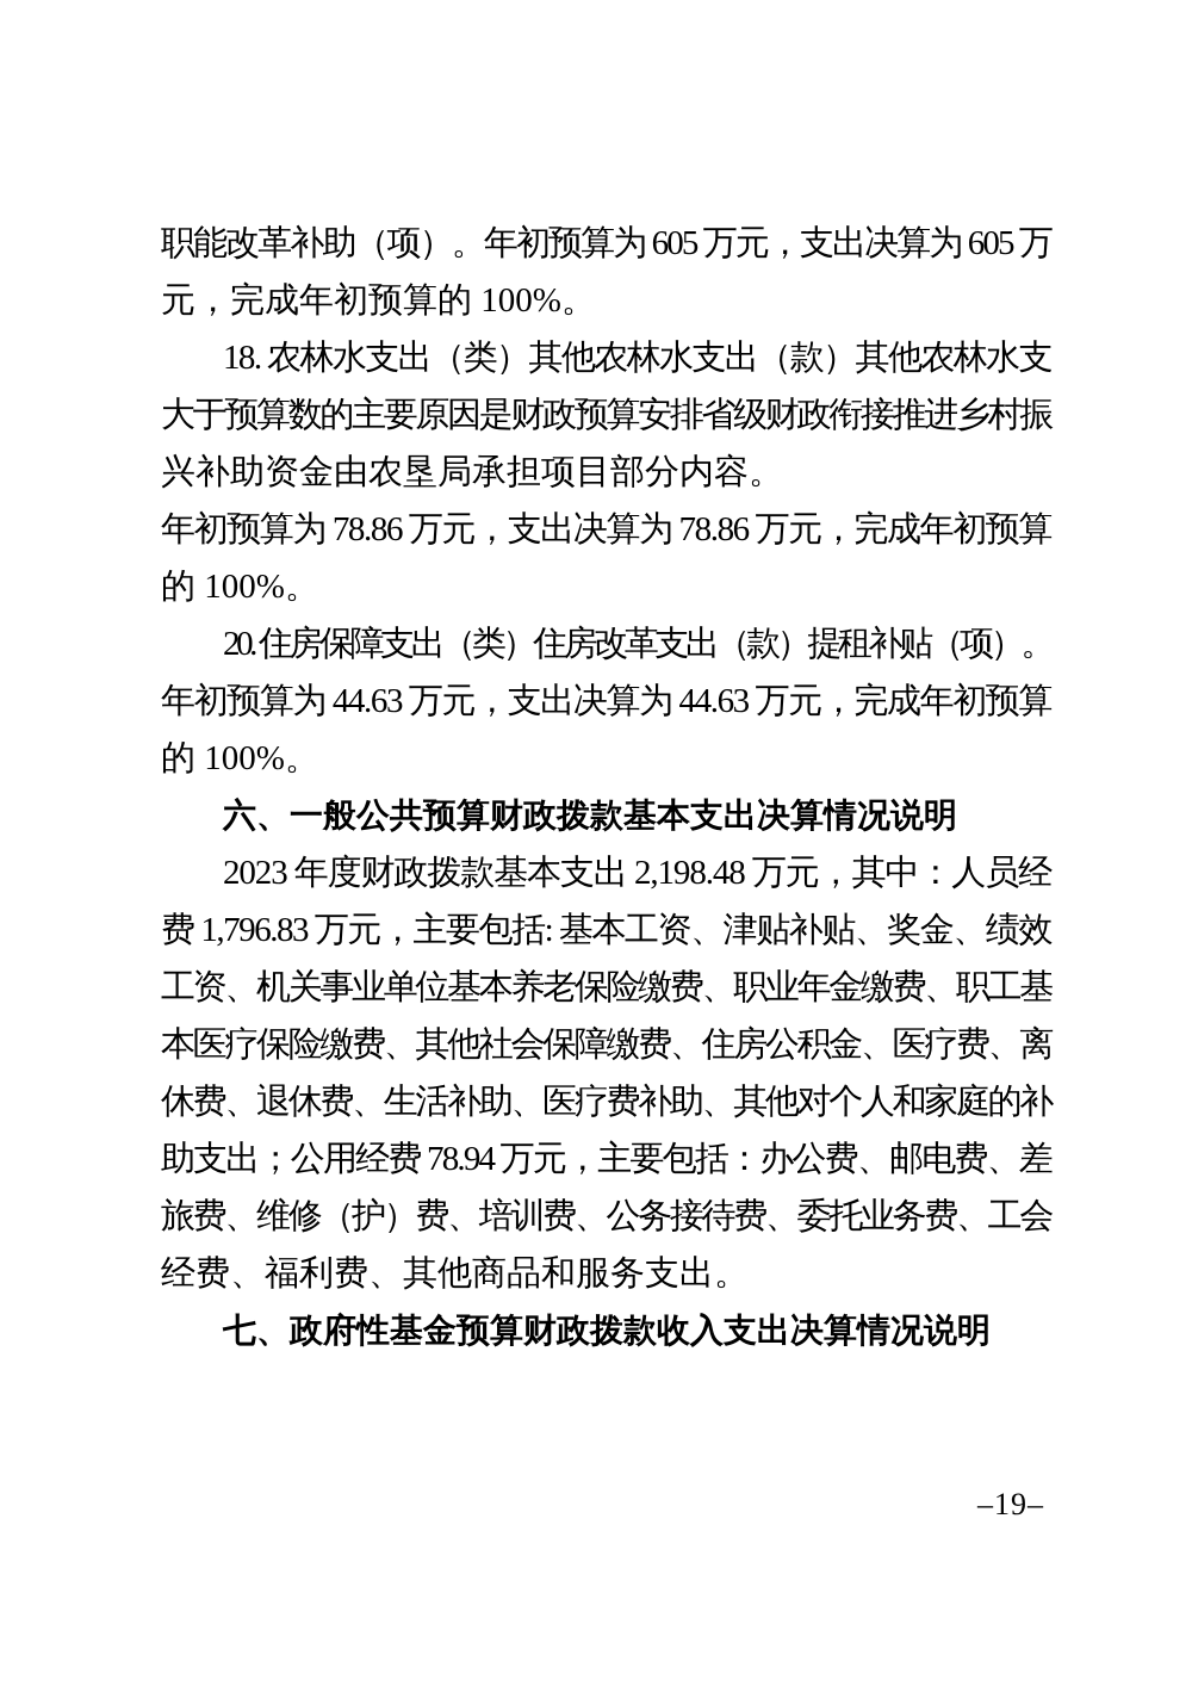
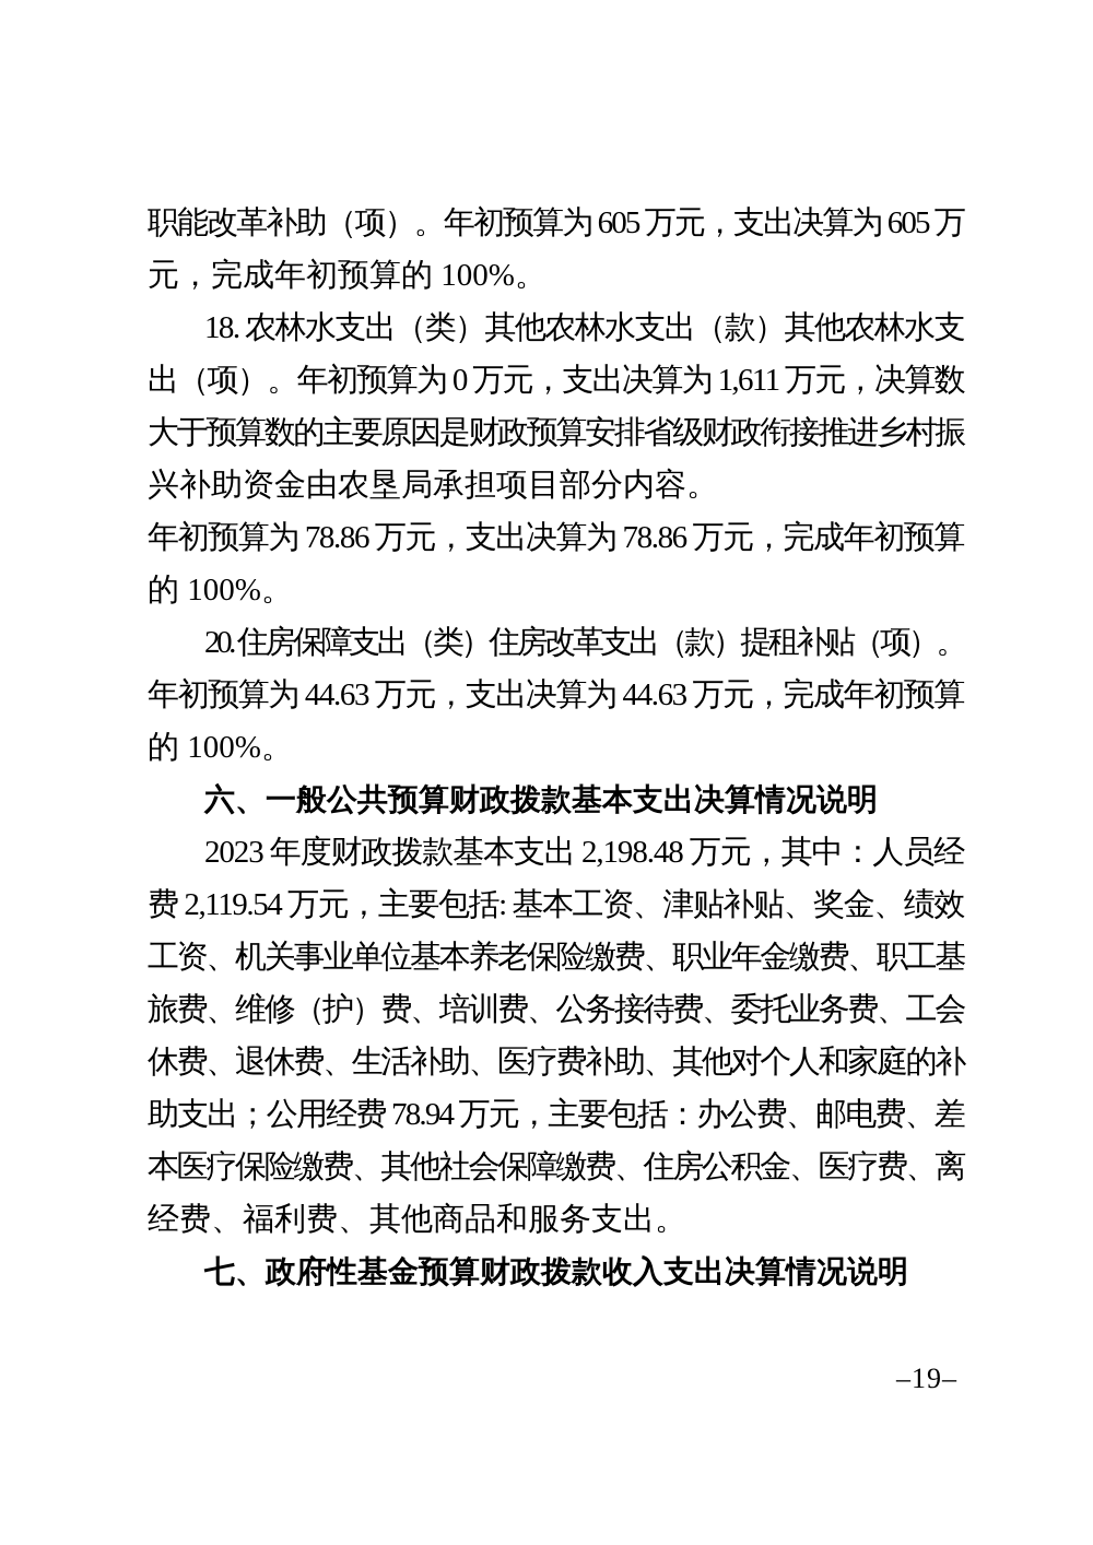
  职能改革补助（项）。年初预算为 605 万元，支出决算为 605 万
  元，完成年初预算的 100%。
  18. 农林水支出（类）其他农林水支出（款）其他农林水支
+ 出（项）。年初预算为 0 万元，支出决算为 1,611 万元，决算数
  大于预算数的主要原因是财政预算安排省级财政衔接推进乡村振
  兴补助资金由农垦局承担项目部分内容。
  年初预算为 78.86 万元，支出决算为 78.86 万元，完成年初预算
  的 100%。
  20. 住房保障支出（类）住房改革支出（款）提租补贴（项）。
  年初预算为 44.63 万元，支出决算为 44.63 万元，完成年初预算
  的 100%。
  六、一般公共预算财政拨款基本支出决算情况说明
  2023 年度财政拨款基本支出 2,198.48 万元，其中：人员经
- 费 1,796.83 万元，主要包括: 基本工资、津贴补贴、奖金、绩效
+ 费 2,119.54 万元，主要包括: 基本工资、津贴补贴、奖金、绩效
  工资、机关事业单位基本养老保险缴费、职业年金缴费、职工基
- 本医疗保险缴费、其他社会保障缴费、住房公积金、医疗费、离
+ 旅费、维修（护）费、培训费、公务接待费、委托业务费、工会
  休费、退休费、生活补助、医疗费补助、其他对个人和家庭的补
  助支出；公用经费 78.94 万元，主要包括：办公费、邮电费、差
- 旅费、维修（护）费、培训费、公务接待费、委托业务费、工会
+ 本医疗保险缴费、其他社会保障缴费、住房公积金、医疗费、离
  经费、福利费、其他商品和服务支出。
  七、政府性基金预算财政拨款收入支出决算情况说明
  –19–
